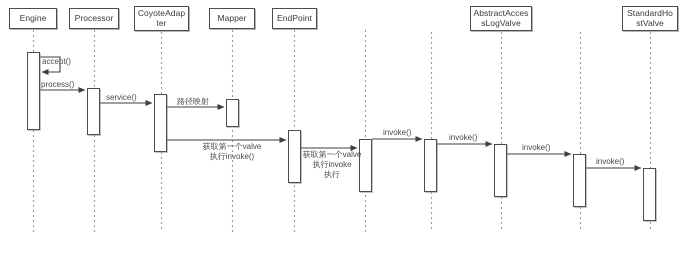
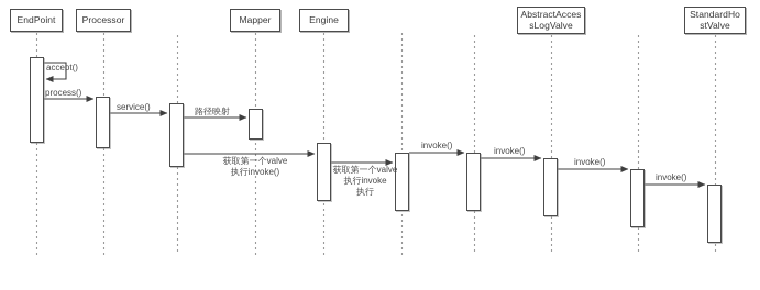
- Engine
+ EndPoint
  Processor
- CoyoteAdapter
  Mapper
- EndPoint
+ Engine
  AbstractAccessLogValve
  StandardHostValve
  accept()
  process()
  service()
  路径映射
  获取第一个valve
  执行invoke()
  获取第一个valve
  执行invoke
  执行
  invoke()
  invoke()
  invoke()
  invoke()
